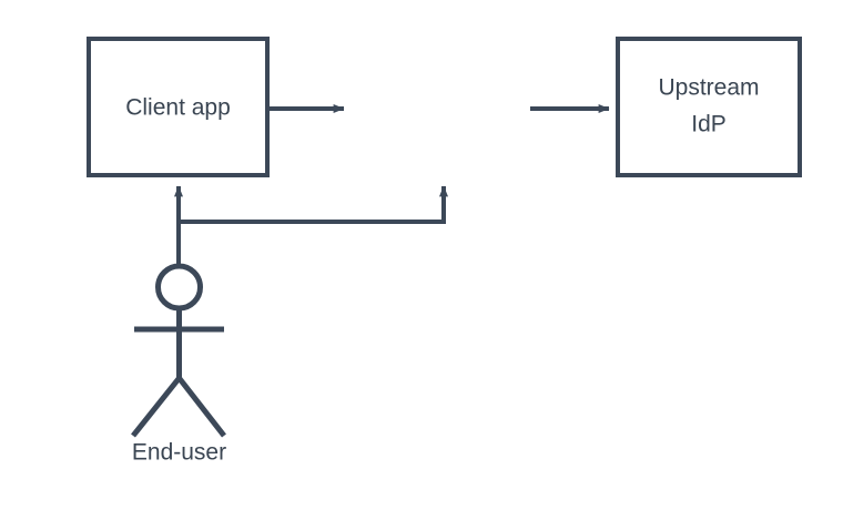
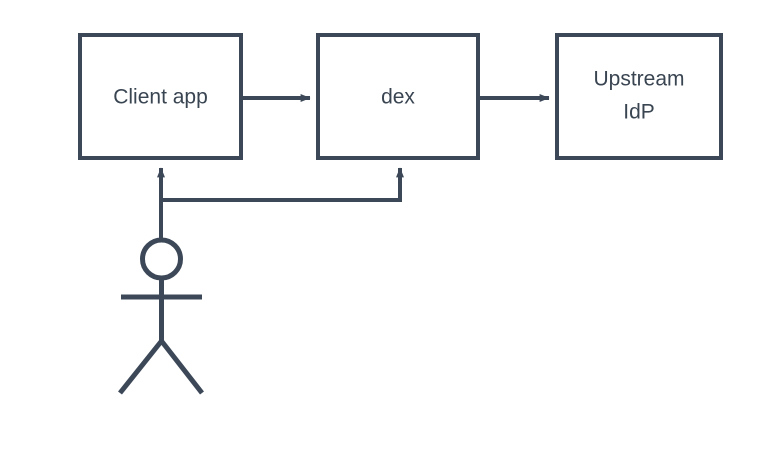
  Client app
+ dex
  Upstream
  IdP
- End-user
